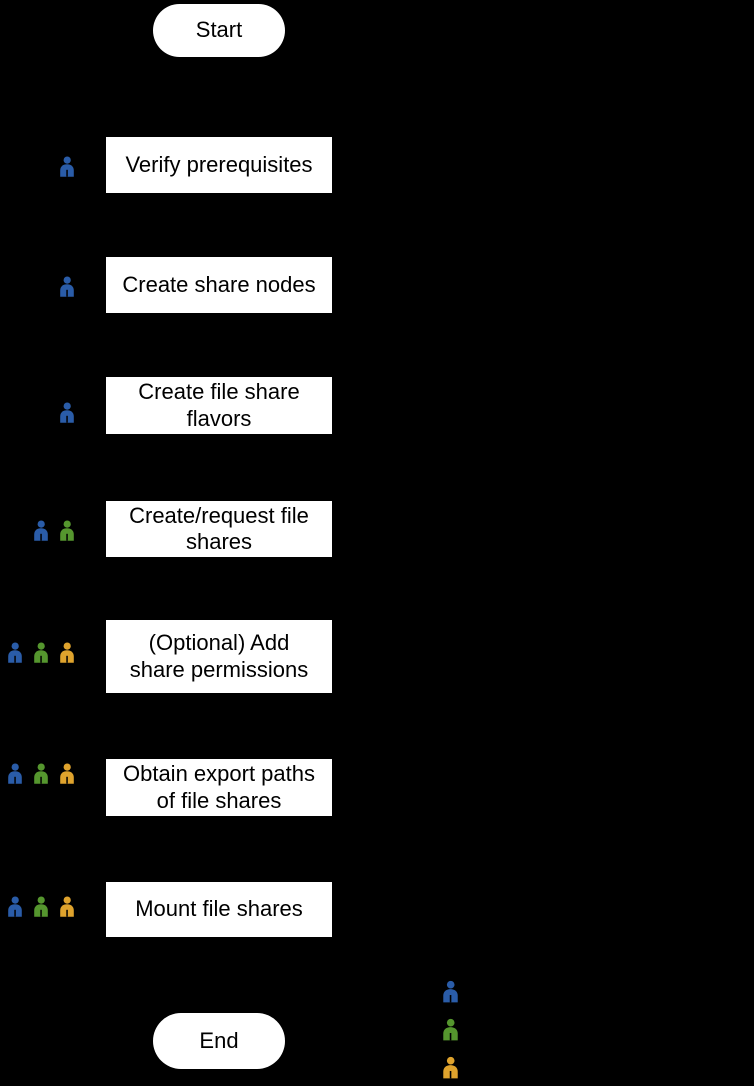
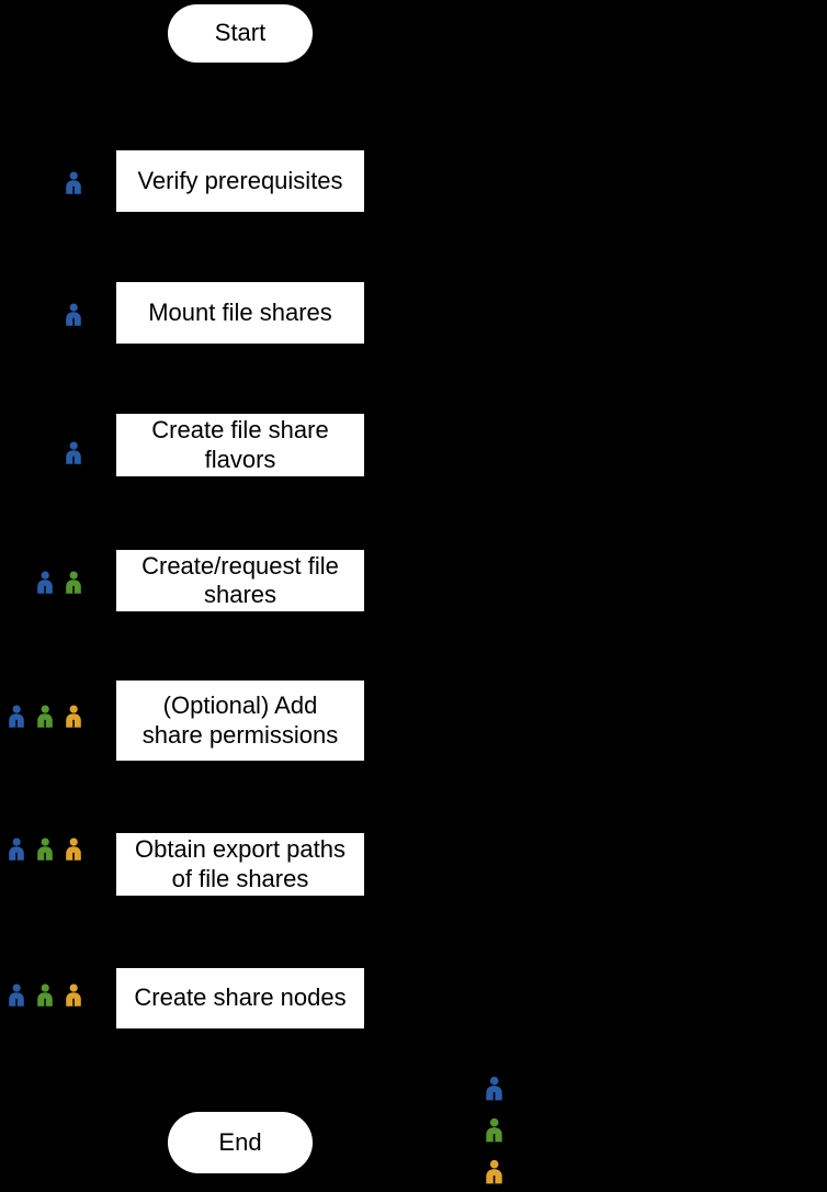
  Start
  Verify prerequisites
- Create share nodes
+ Mount file shares
  Create file share
  flavors
  Create/request file
  shares
  (Optional) Add
  share permissions
  Obtain export paths
  of file shares
- Mount file shares
+ Create share nodes
  End
